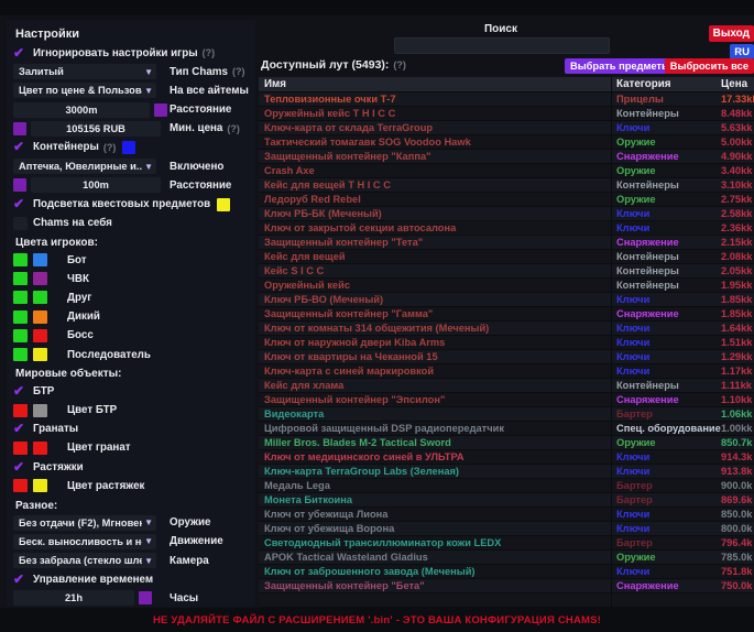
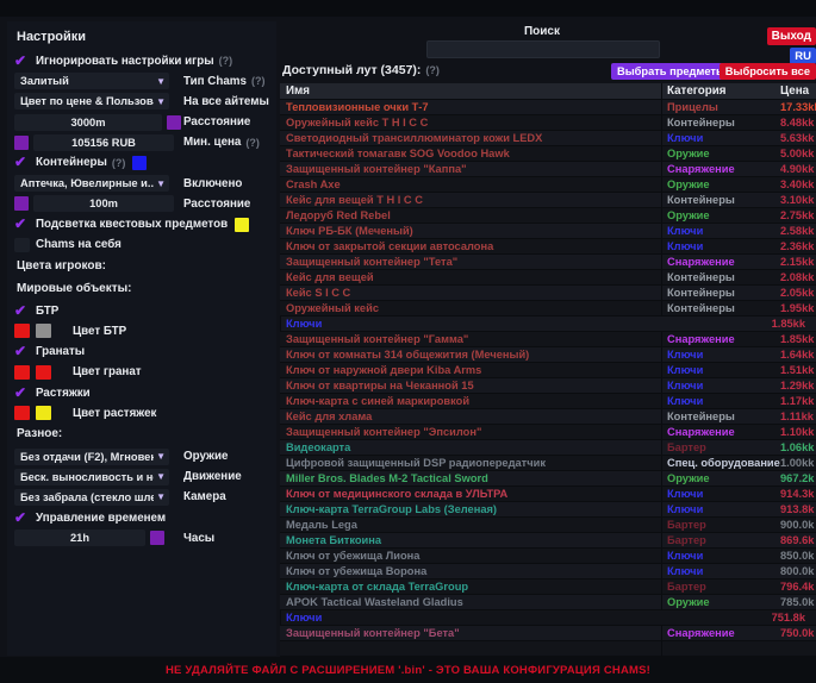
  Настройки
  ✔
  Игнорировать настройки игры
  (?)
  Залитый
  ▼
  Тип Chams
  (?)
  Цвет по цене & Пользов
  ▼
  На все айтемы
  3000m
  Расстояние
  105156 RUB
  Мин. цена
  (?)
  ✔
  Контейнеры
  (?)
  Аптечка, Ювелирные и..
  ▼
  Включено
  100m
  Расстояние
  ✔
  Подсветка квестовых предметов
  Chams на себя
  Цвета игроков:
- Бот
- ЧВК
- Друг
- Дикий
- Босс
- Последователь
  Мировые объекты:
  ✔
  БТР
  Цвет БТР
  ✔
  Гранаты
  Цвет гранат
  ✔
  Растяжки
  Цвет растяжек
  Разное:
  Без отдачи (F2), Мгнове
  ▼
  Оружие
  Беск. выносливость и н
  ▼
  Движение
  Без забрала (стекло шле
  ▼
  Камера
  ✔
  Управление временем
  21h
  Часы
  Поиск
  Выход
  RU
- Доступный лут (5493):
+ Доступный лут (3457):
  (?)
  Выбрать предмет
  Выбросить все
  Имя
  Категория
  Цена
  Тепловизионные очки Т-7
  Прицелы
  17.33k
  Оружейный кейс T H I C C
  Контейнеры
  8.48kk
- Ключ-карта от склада TerraGroup
+ Светодиодный трансиллюминатор кожи LEDX
  Ключи
  5.63kk
  Тактический томагавк SOG Voodoo Hawk
  Оружие
  5.00kk
  Защищенный контейнер "Каппа"
  Снаряжение
  4.90kk
  Crash Axe
  Оружие
  3.40kk
  Кейс для вещей T H I C C
  Контейнеры
  3.10kk
  Ледоруб Red Rebel
  Оружие
  2.75kk
  Ключ РБ-БК (Меченый)
  Ключи
  2.58kk
  Ключ от закрытой секции автосалона
  Ключи
  2.36kk
  Защищенный контейнер "Тета"
  Снаряжение
  2.15kk
  Кейс для вещей
  Контейнеры
  2.08kk
  Кейс S I C C
  Контейнеры
  2.05kk
  Оружейный кейс
  Контейнеры
  1.95kk
- Ключ РБ-ВО (Меченый)
  Ключи
  1.85kk
  Защищенный контейнер "Гамма"
  Снаряжение
  1.85kk
  Ключ от комнаты 314 общежития (Меченый)
  Ключи
  1.64kk
  Ключ от наружной двери Kiba Arms
  Ключи
  1.51kk
  Ключ от квартиры на Чеканной 15
  Ключи
  1.29kk
  Ключ-карта с синей маркировкой
  Ключи
  1.17kk
  Кейс для хлама
  Контейнеры
  1.11kk
  Защищенный контейнер "Эпсилон"
  Снаряжение
  1.10kk
  Видеокарта
  Бартер
  1.06kk
  Цифровой защищенный DSP радиопередатчик
  Спец. оборудование
  1.00kk
  Miller Bros. Blades M-2 Tactical Sword
  Оружие
- 850.7k
+ 967.2k
- Ключ от медицинского синей в УЛЬТРА
+ Ключ от медицинского склада в УЛЬТРА
  Ключи
  914.3k
  Ключ-карта TerraGroup Labs (Зеленая)
  Ключи
  913.8k
  Медаль Lega
  Бартер
  900.0k
  Монета Биткоина
  Бартер
  869.6k
  Ключ от убежища Лиона
  Ключи
  850.0k
  Ключ от убежища Ворона
  Ключи
  800.0k
- Светодиодный трансиллюминатор кожи LEDX
+ Ключ-карта от склада TerraGroup
  Бартер
  796.4k
  APOK Tactical Wasteland Gladius
  Оружие
  785.0k
- Ключ от заброшенного завода (Меченый)
  Ключи
  751.8k
  Защищенный контейнер "Бета"
  Снаряжение
  750.0k
  НЕ УДАЛЯЙТЕ ФАЙЛ С РАСШИРЕНИЕМ '.bin' - ЭТО ВАША КОНФИГУРАЦИЯ CHAMS!
